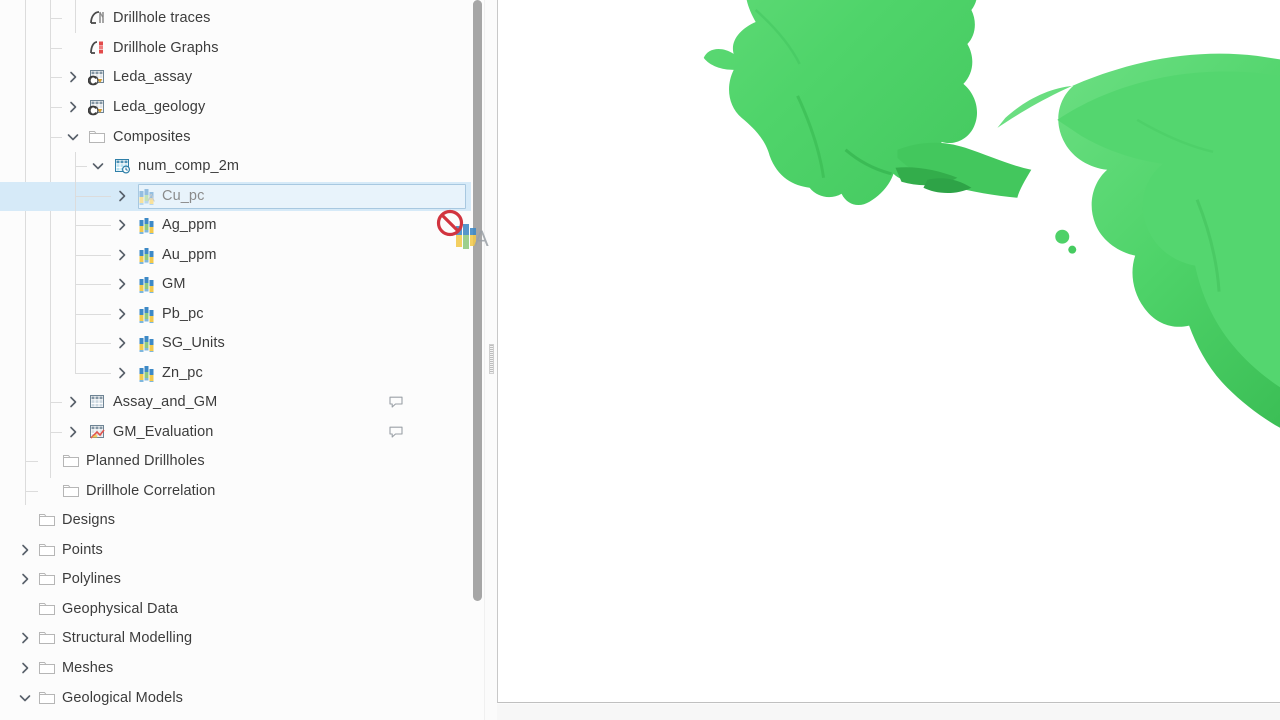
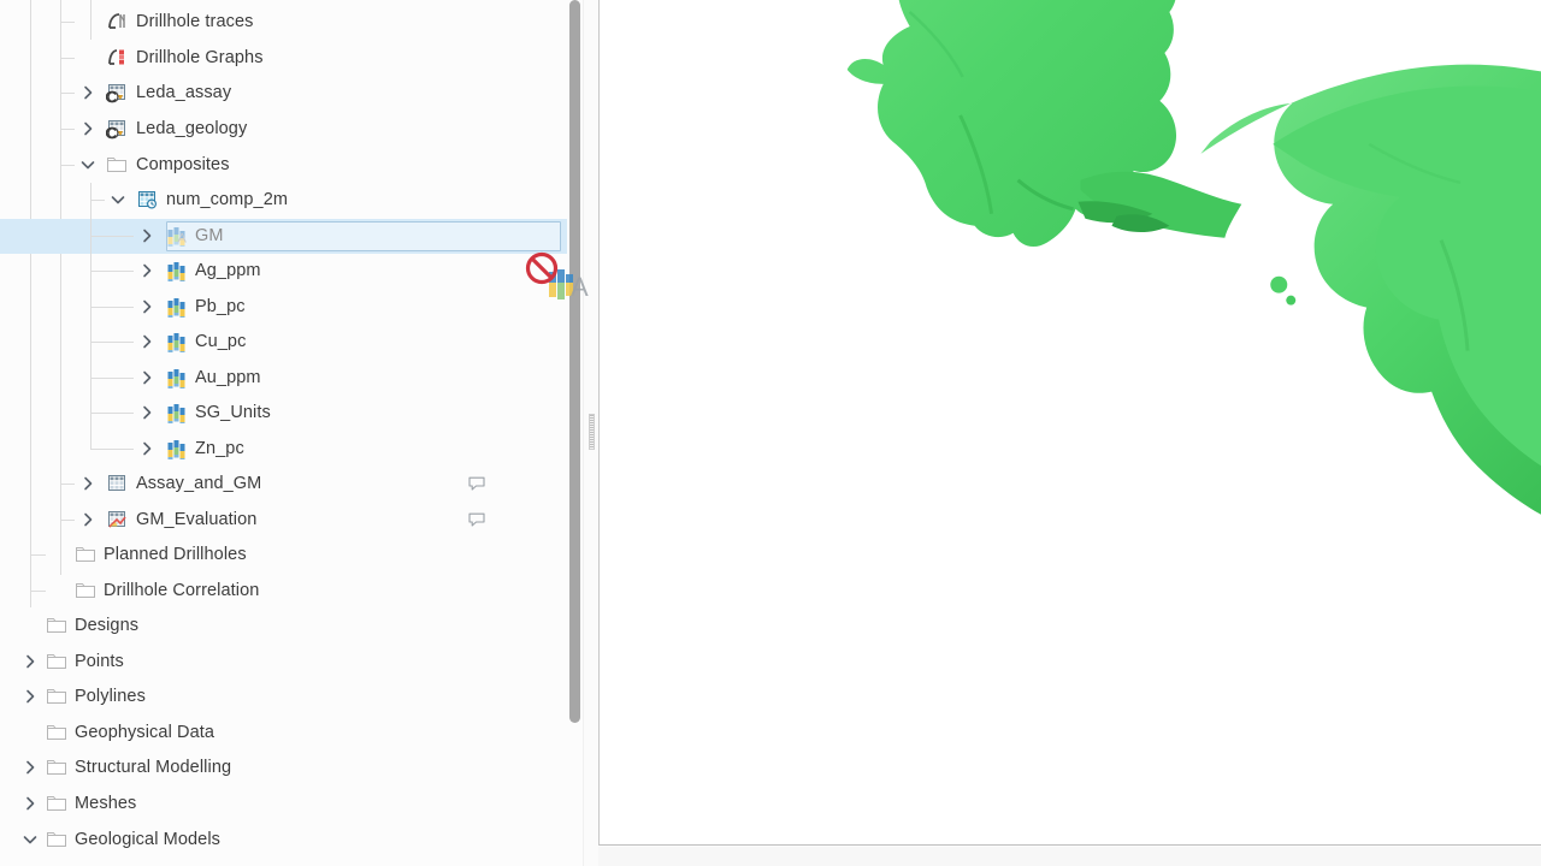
  Drillhole traces
  Drillhole Graphs
  Leda_assay
  Leda_geology
  Composites
  num_comp_2m
  A
- Cu_pc
+ GM
  Ag_ppm
- Au_ppm
+ Pb_pc
- GM
+ Cu_pc
- Pb_pc
+ Au_ppm
  SG_Units
  Zn_pc
  Assay_and_GM
  GM_Evaluation
  Planned Drillholes
  Drillhole Correlation
  Designs
  Points
  Polylines
  Geophysical Data
  Structural Modelling
  Meshes
  Geological Models
  A
